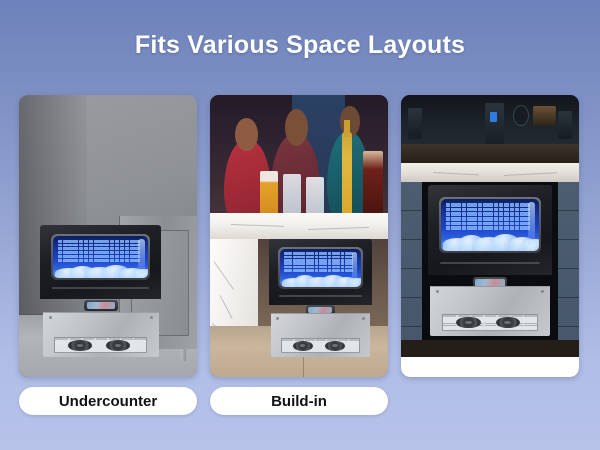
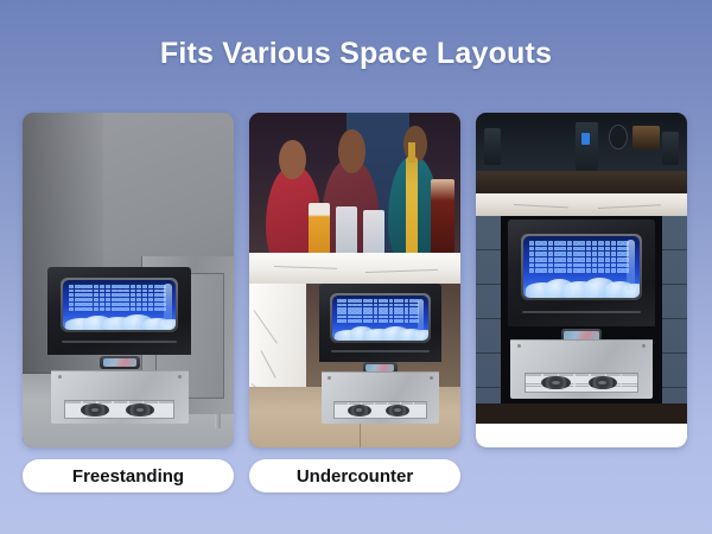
  Fits Various Space Layouts
+ Freestanding
  Undercounter
- Build-in
